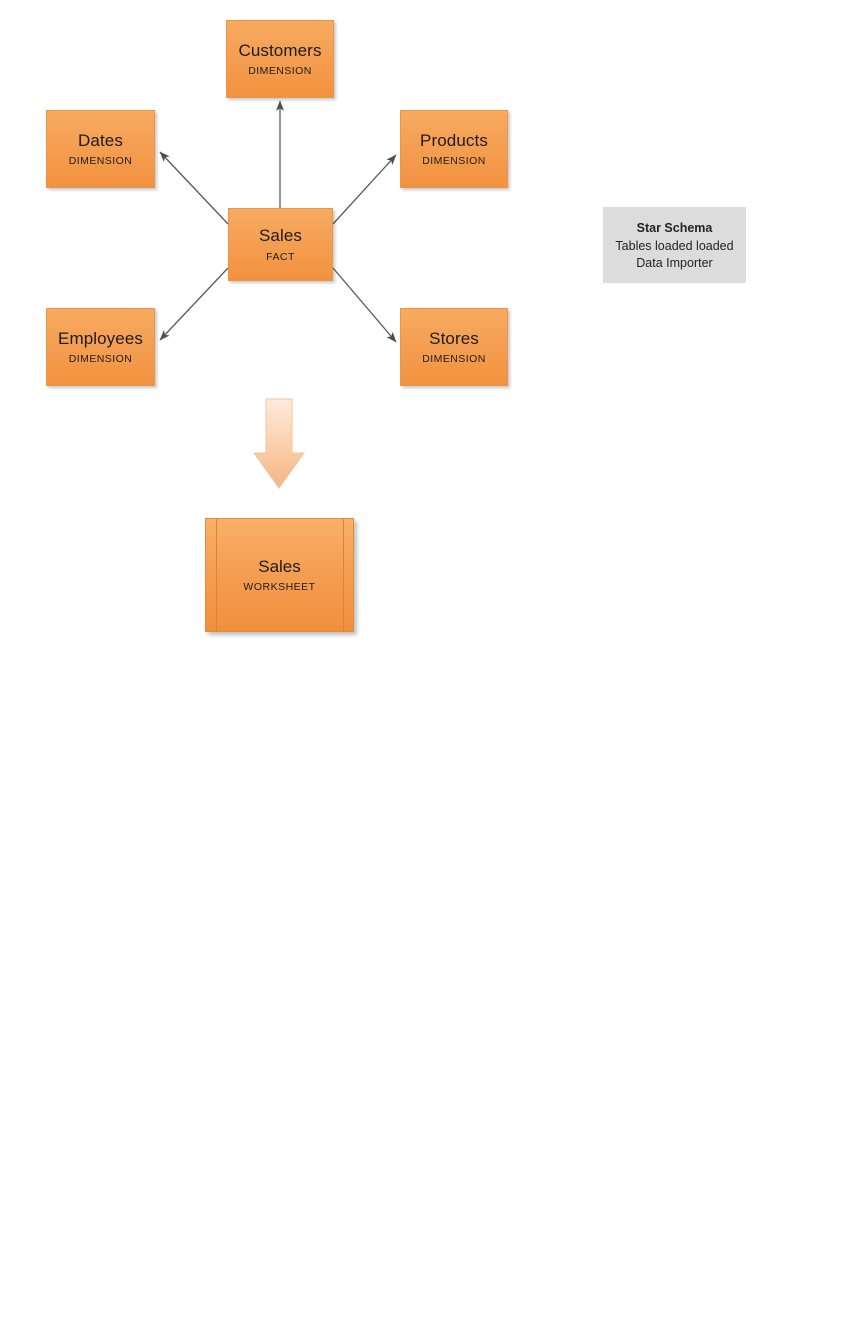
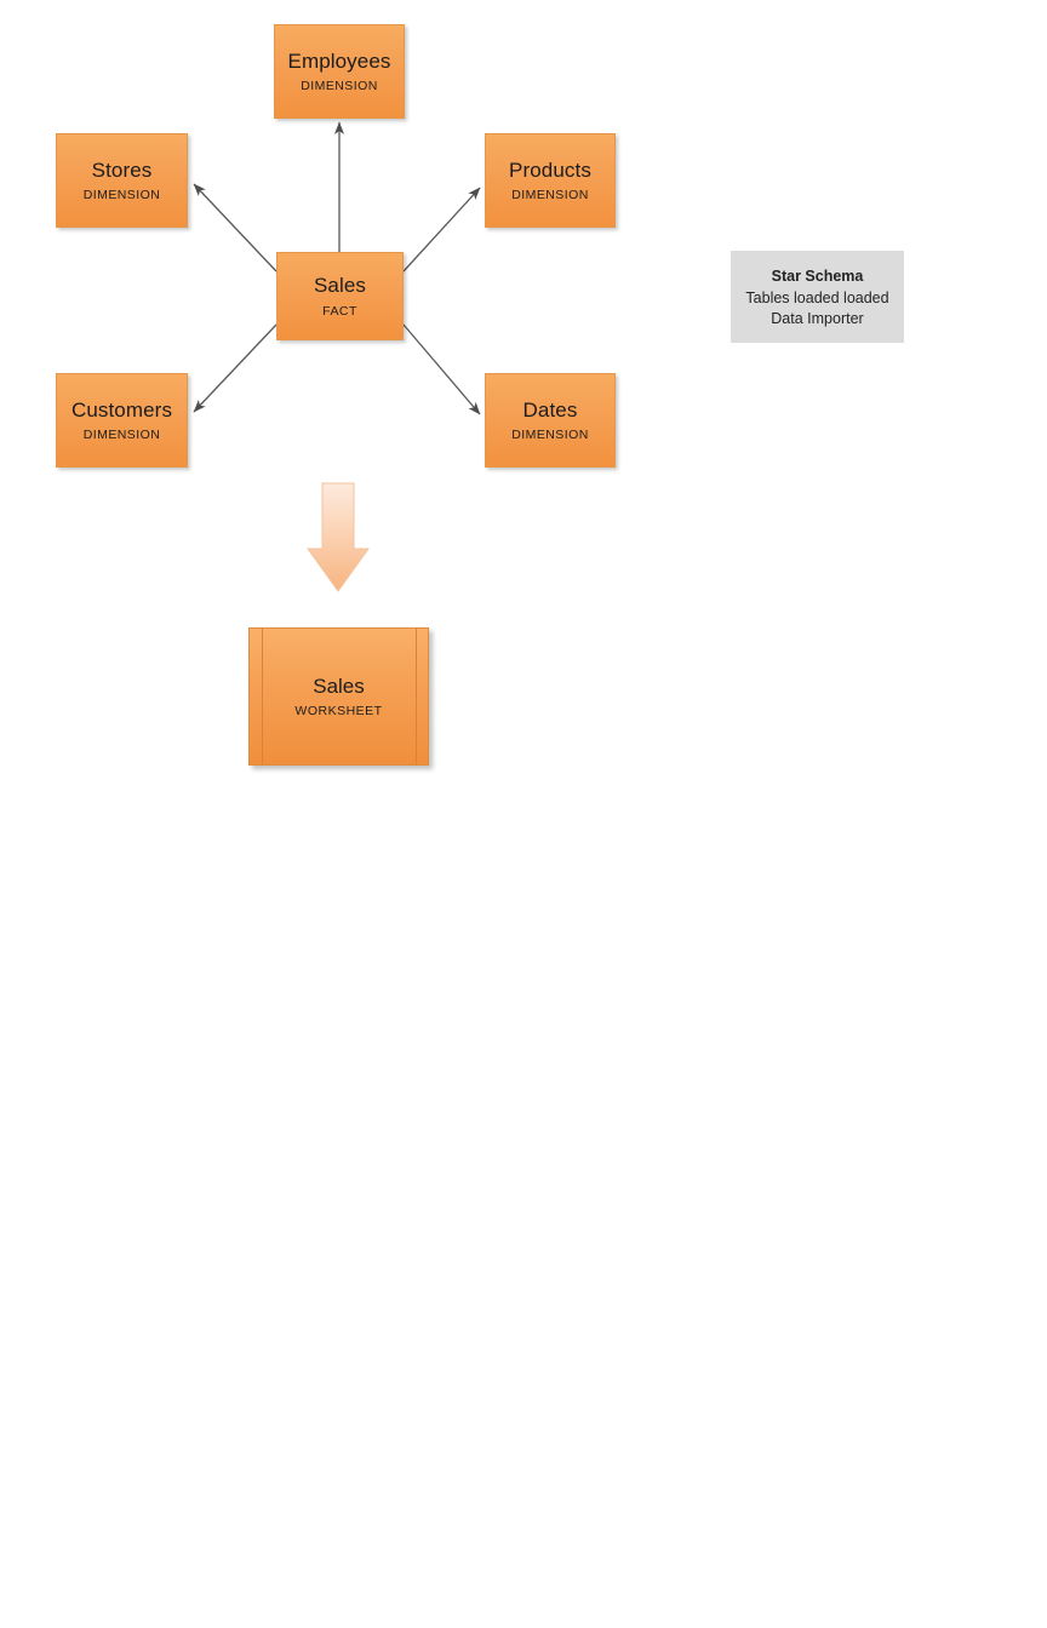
- Customers
+ Employees
  DIMENSION
- Dates
+ Stores
  DIMENSION
  Products
  DIMENSION
  Sales
  FACT
- Employees
+ Customers
  DIMENSION
- Stores
+ Dates
  DIMENSION
  Sales
  WORKSHEET
  Star Schema
  Tables loaded loaded Data Importer
